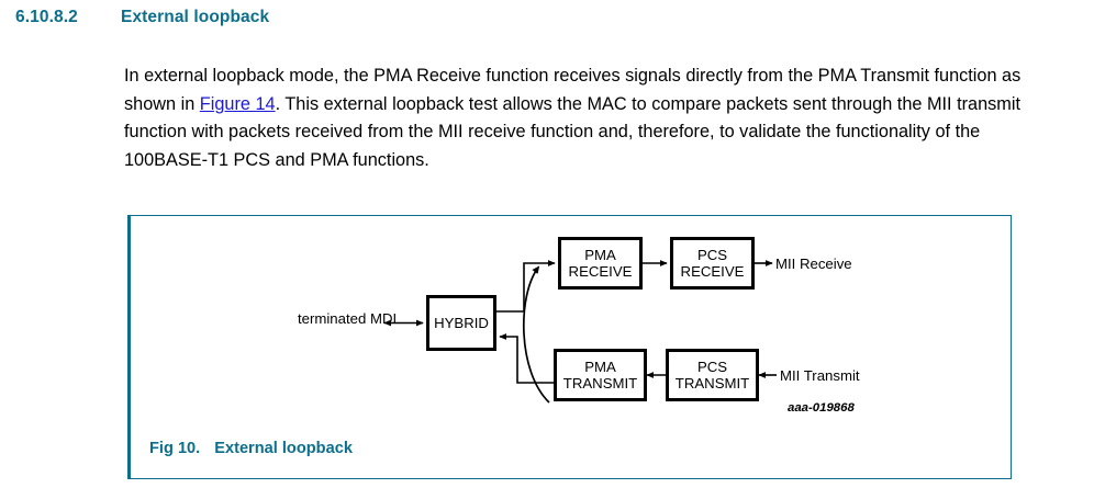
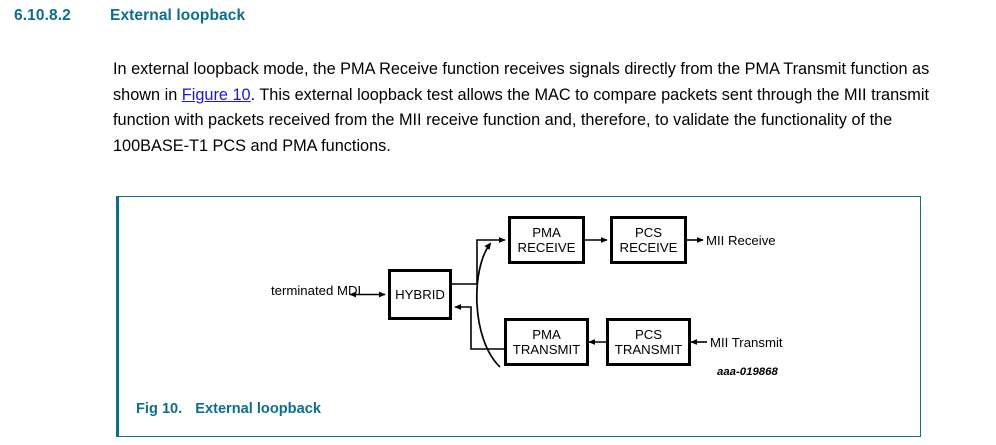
  6.10.8.2
  External loopback
- In external loopback mode, the PMA Receive function receives signals directly from the PMA Transmit function as shown in Figure 14. This external loopback test allows the MAC to compare packets sent through the MII transmit function with packets received from the MII receive function and, therefore, to validate the functionality of the 100BASE-T1 PCS and PMA functions.
+ In external loopback mode, the PMA Receive function receives signals directly from the PMA Transmit function as shown in Figure 10. This external loopback test allows the MAC to compare packets sent through the MII transmit function with packets received from the MII receive function and, therefore, to validate the functionality of the 100BASE-T1 PCS and PMA functions.
  PMA
  RECEIVE
  PCS
  RECEIVE
  PMA
  TRANSMIT
  PCS
  TRANSMIT
  HYBRID
  terminated MDI
  MII Receive
  MII Transmit
  aaa-019868
  Fig 10.
  External loopback
